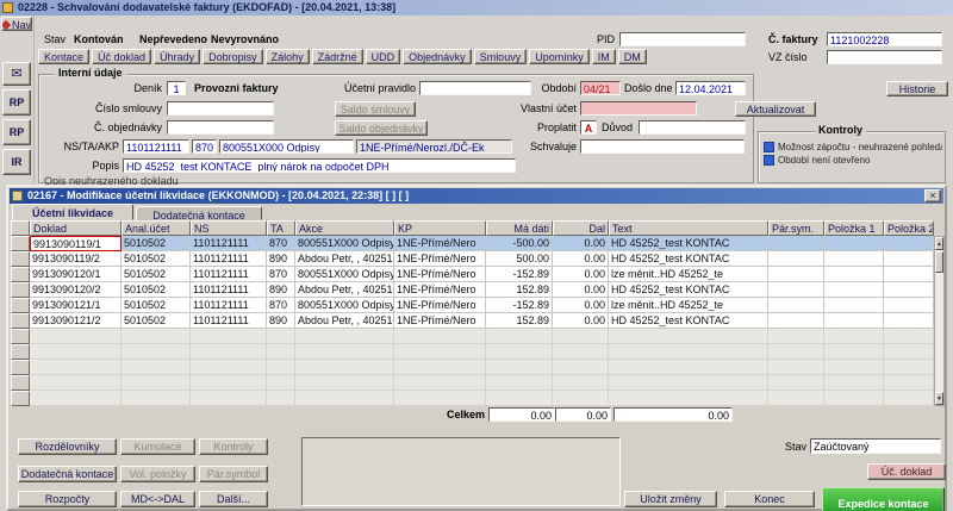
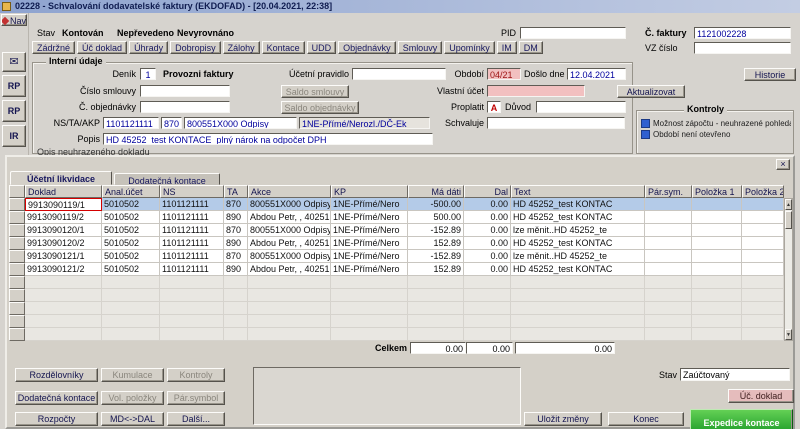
- 02228 - Schvalování dodavatelské faktury (EKDOFAD) - [20.04.2021, 13:38]
+ 02228 - Schvalování dodavatelské faktury (EKDOFAD) - [20.04.2021, 22:38]
  Nav
  ✉
  RP
  RP
  IR
  Stav
  Kontován
  Nepřevedeno
  Nevyrovnáno
  PID
  Č. faktury
  1121002228
- Kontace
+ Zádržné
  Úč doklad
  Úhrady
  Dobropisy
  Zálohy
- Zádržné
+ Kontace
  UDD
  Objednávky
  Smlouvy
  Upomínky
  IM
  DM
  VZ číslo
  Interní údaje
  Deník
  1
  Provozni faktury
  Účetní pravidlo
  Období
  04/21
  Došlo dne
  12.04.2021
  Historie
  Číslo smlouvy
  Saldo smlouvy
  Vlastní účet
  Aktualizovat
  Č. objednávky
  Saldo objednávky
  Proplatit
  A
  Důvod
  NS/TA/AKP
  1101121111
  870
  800551X000 Odpisy
  1NE-Přímé/Nerozl./DČ-Ek
  Schvaluje
  Možnost zápočtu - neuhrazené pohled
  Období není otevřeno
  Kontroly
  Popis
  HD 45252_test KONTACE_plný nárok na odpočet DPH
  Opis neuhrazeného dokladu
- 02167 - Modifikace účetní likvidace (EKKONMOD) - [20.04.2021, 22:38] [ ] [ ]
  ×
  Účetní likvidace
  Dodatečná kontace
  Doklad
  Anal.účet
  NS
  TA
  Akce
  KP
  Má dáti
  Dal
  Text
  Pár.sym.
  Položka 1
  Položka 2
  9913090119/1
  5010502
  1101121111
  870
  800551X000 Odpisy
  1NE-Přímé/Nero
  -500.00
  0.00
  HD 45252_test KONTAC
  9913090119/2
  5010502
  1101121111
  890
  Abdou Petr, , 40251
  1NE-Přímé/Nero
  500.00
  0.00
  HD 45252_test KONTAC
  9913090120/1
  5010502
  1101121111
  870
  800551X000 Odpisy
  1NE-Přímé/Nero
  -152.89
  0.00
  lze měnit..HD 45252_te
  9913090120/2
  5010502
  1101121111
  890
  Abdou Petr, , 40251
  1NE-Přímé/Nero
  152.89
  0.00
  HD 45252_test KONTAC
  9913090121/1
  5010502
  1101121111
  870
  800551X000 Odpisy
  1NE-Přímé/Nero
  -152.89
  0.00
  lze měnit..HD 45252_te
  9913090121/2
  5010502
  1101121111
  890
  Abdou Petr, , 40251
  1NE-Přímé/Nero
  152.89
  0.00
  HD 45252_test KONTAC
  Celkem
  0.00
  0.00
  0.00
  Stav
  Zaúčtovaný
  Úč. doklad
  Uložit změny
  Konec
  Expedice kontace
  Rozdělovníky
  Kumulace
  Kontroly
  Dodatečná kontace
  Vol. položky
  Pár.symbol
  Rozpočty
  MD<->DAL
  Další...
